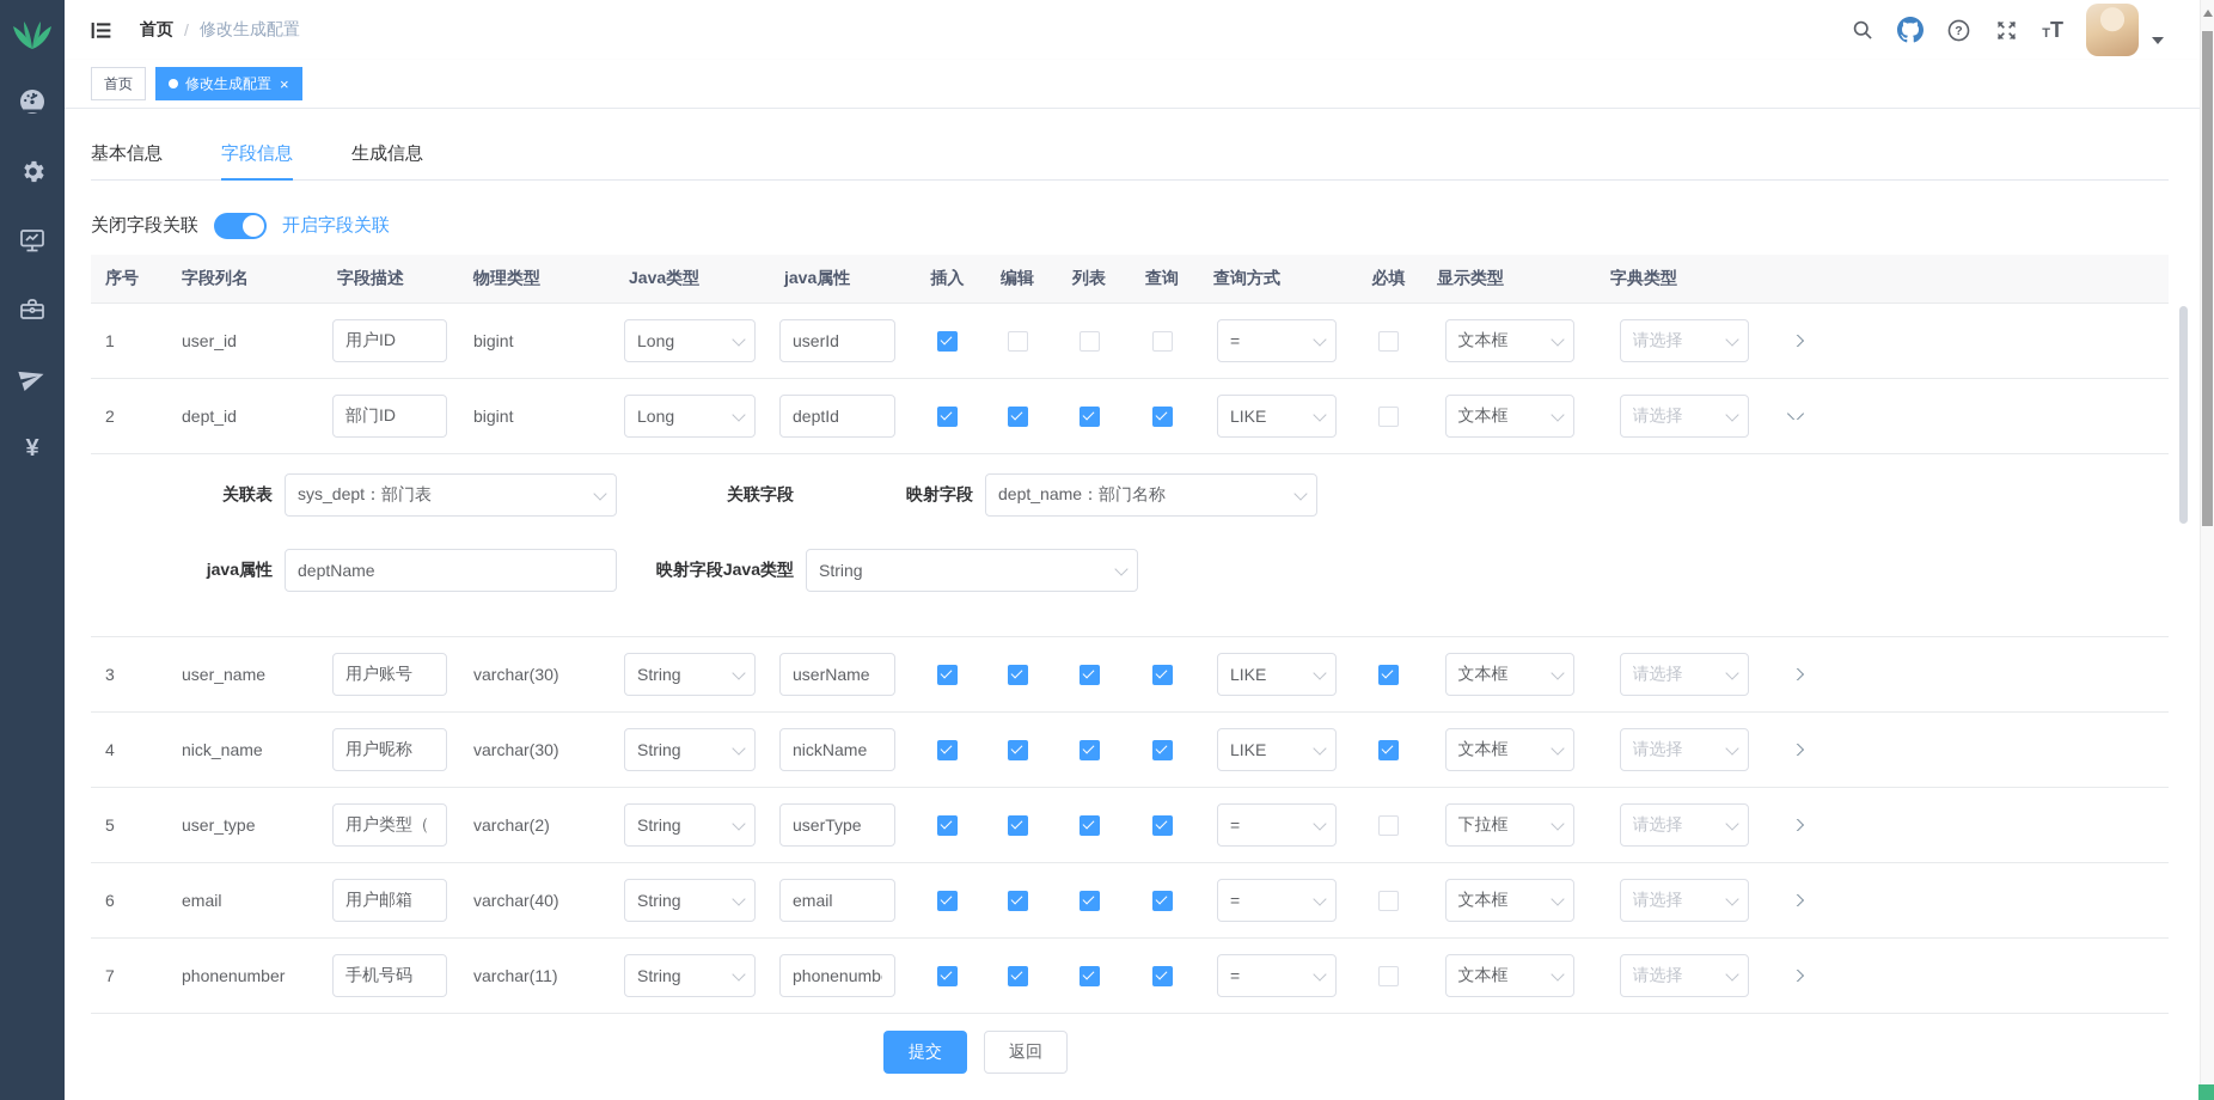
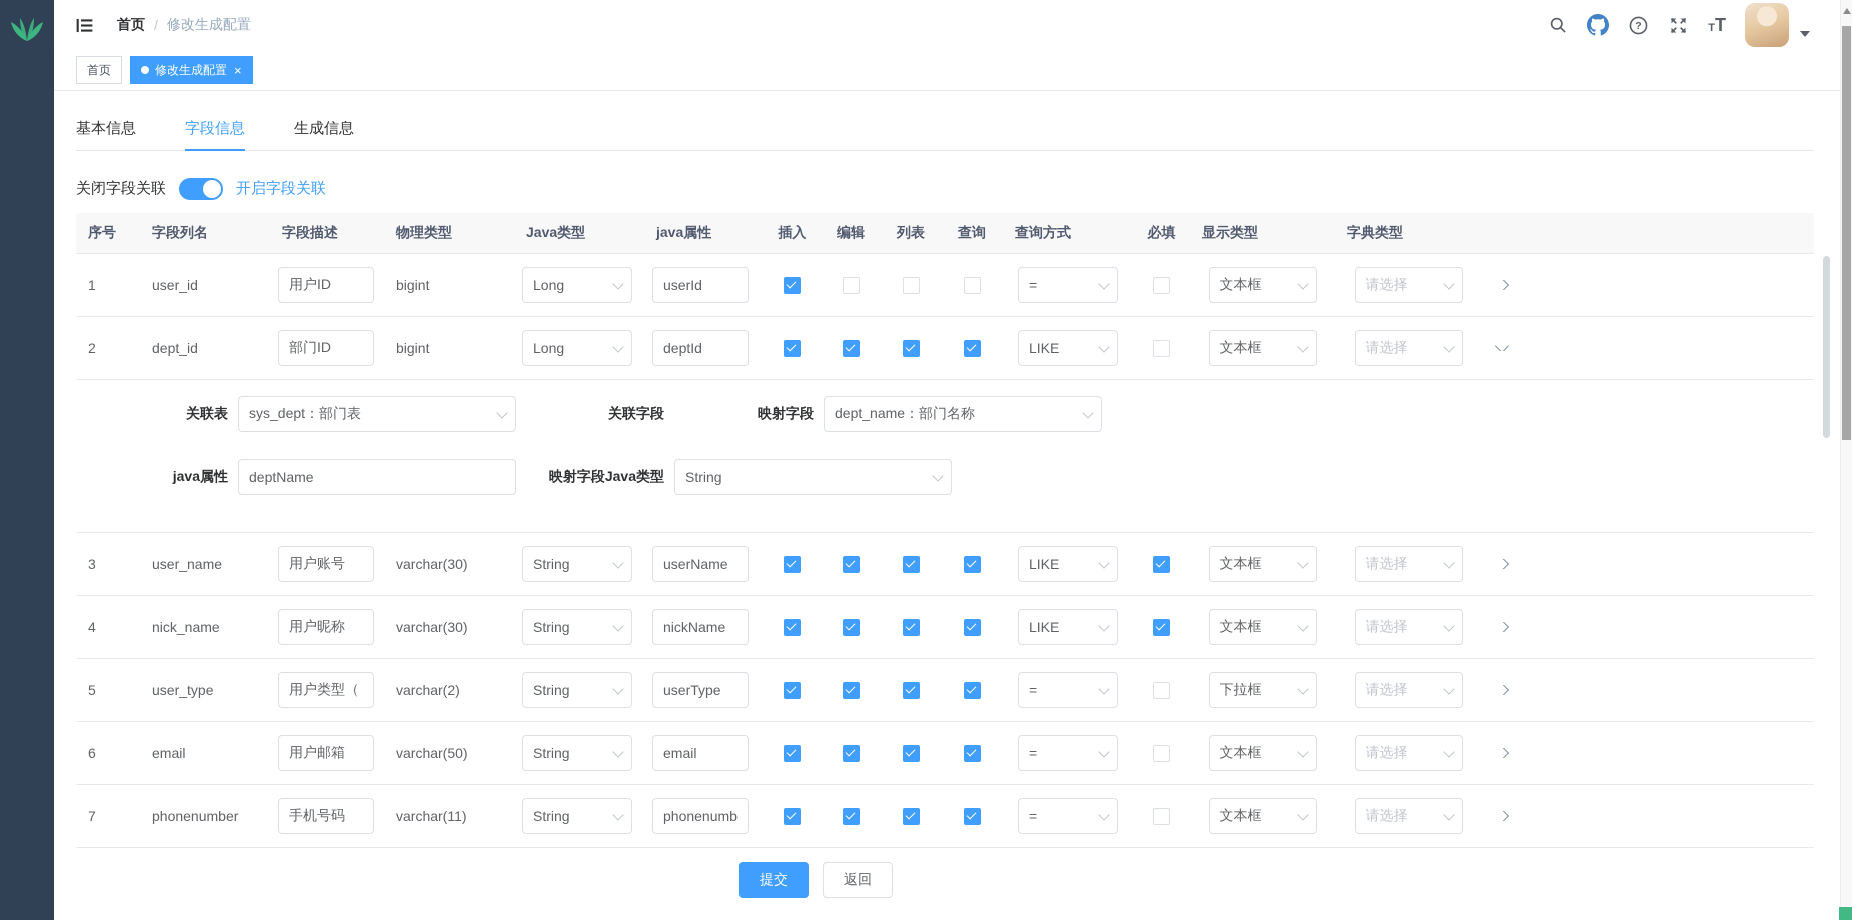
- ¥
  首页
  /
  修改生成配置
  ?
  T
  T
  首页
  修改生成配置
  ×
  基本信息
  字段信息
  生成信息
  关闭字段关联
  开启字段关联
  序号
  字段列名
  字段描述
  物理类型
  Java类型
  java属性
  插入
  编辑
  列表
  查询
  查询方式
  必填
  显示类型
  字典类型
  1
  user_id
  用户ID
  bigint
  Long
  userId
  =
  文本框
  请选择
  2
  dept_id
  部门ID
  bigint
  Long
  deptId
  LIKE
  文本框
  请选择
  关联表
  sys_dept：部门表
  关联字段
  映射字段
  dept_name：部门名称
  java属性
  deptName
  映射字段Java类型
  String
  3
  user_name
  用户账号
  varchar(30)
  String
  userName
  LIKE
  文本框
  请选择
  4
  nick_name
  用户昵称
  varchar(30)
  String
  nickName
  LIKE
  文本框
  请选择
  5
  user_type
  用户类型（
  varchar(2)
  String
  userType
  =
  下拉框
  请选择
  6
  email
  用户邮箱
- varchar(40)
+ varchar(50)
  String
  email
  =
  文本框
  请选择
  7
  phonenumber
  手机号码
  varchar(11)
  String
  phonenumb
  =
  文本框
  请选择
  提交
  返回
